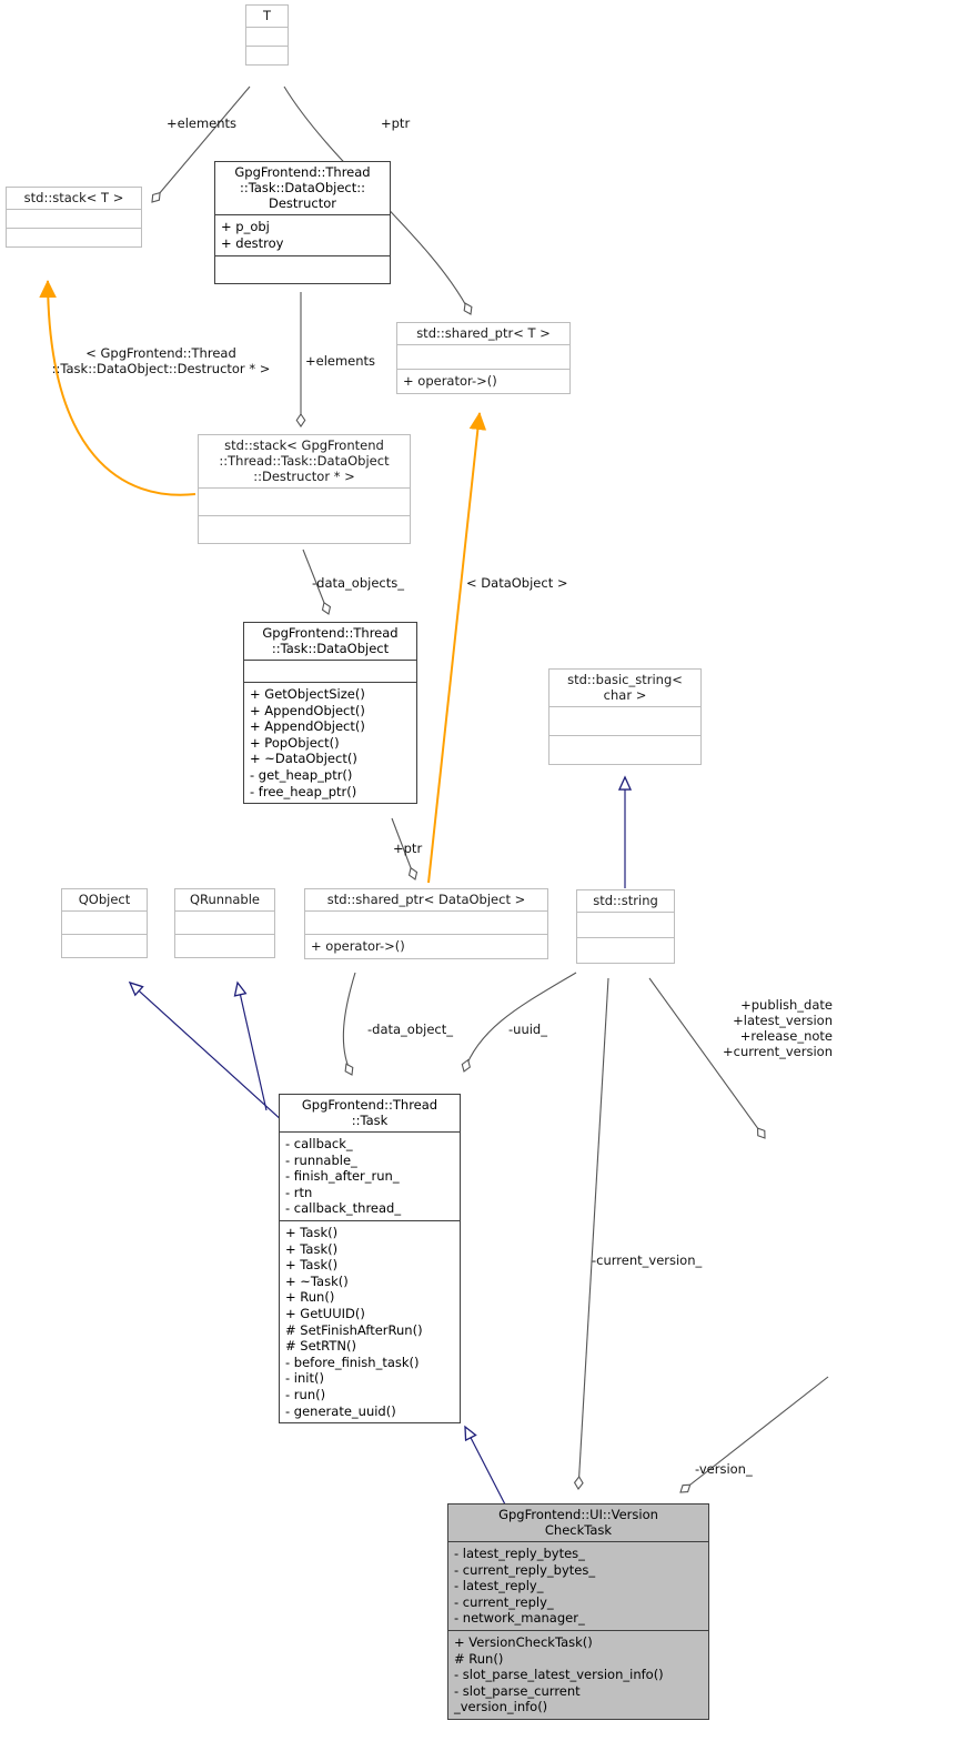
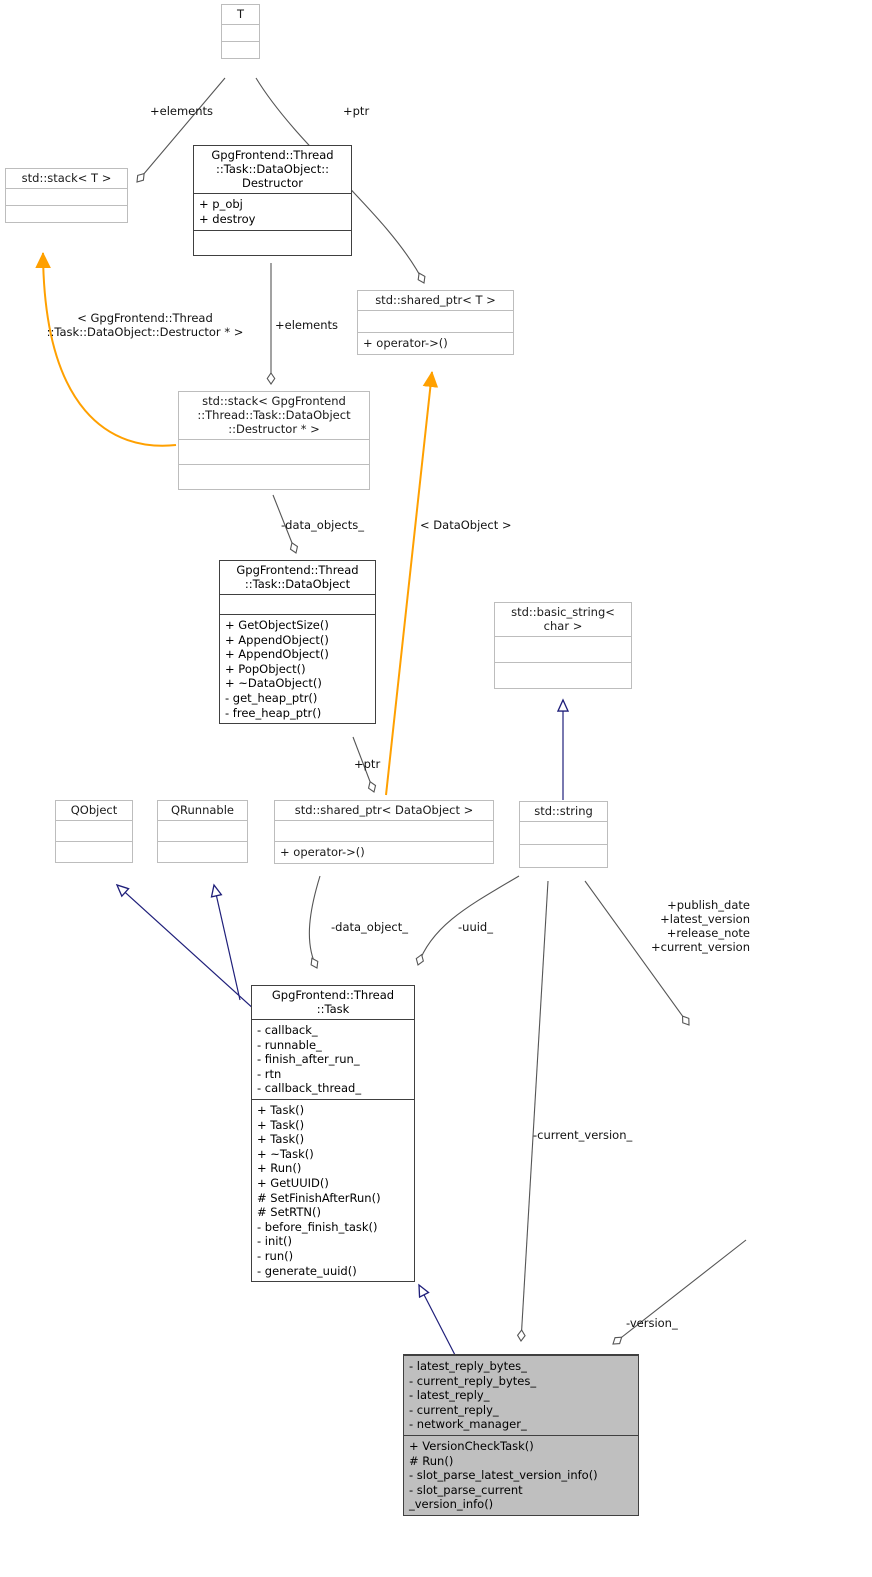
  T
  std::stack< T >
  GpgFrontend::Thread
  ::Task::DataObject::
  Destructor
  + p_obj
  + destroy
  std::shared_ptr< T >
  + operator->()
  std::stack< GpgFrontend
  ::Thread::Task::DataObject
  ::Destructor * >
  GpgFrontend::Thread
  ::Task::DataObject
  + GetObjectSize()
  + AppendObject()
  + AppendObject()
  + PopObject()
  + ~DataObject()
  - get_heap_ptr()
  - free_heap_ptr()
  std::basic_string<
  char >
  QObject
  QRunnable
  std::shared_ptr< DataObject >
  + operator->()
  std::string
  GpgFrontend::Thread
  ::Task
  - callback_
  - runnable_
  - finish_after_run_
  - rtn
  - callback_thread_
  + Task()
  + Task()
  + Task()
  + ~Task()
  + Run()
  + GetUUID()
  # SetFinishAfterRun()
  # SetRTN()
  - before_finish_task()
  - init()
  - run()
  - generate_uuid()
- GpgFrontend::UI::Version
- CheckTask
  - latest_reply_bytes_
  - current_reply_bytes_
  - latest_reply_
  - current_reply_
  - network_manager_
  + VersionCheckTask()
  # Run()
  - slot_parse_latest_version_info()
  - slot_parse_current
  _version_info()
  +elements
  +ptr
  < GpgFrontend::Thread
  ::Task::DataObject::Destructor * >
  +elements
  -data_objects_
  < DataObject >
  +ptr
  -data_object_
  -uuid_
  +publish_date
  +latest_version
  +release_note
  +current_version
  -current_version_
  -version_
